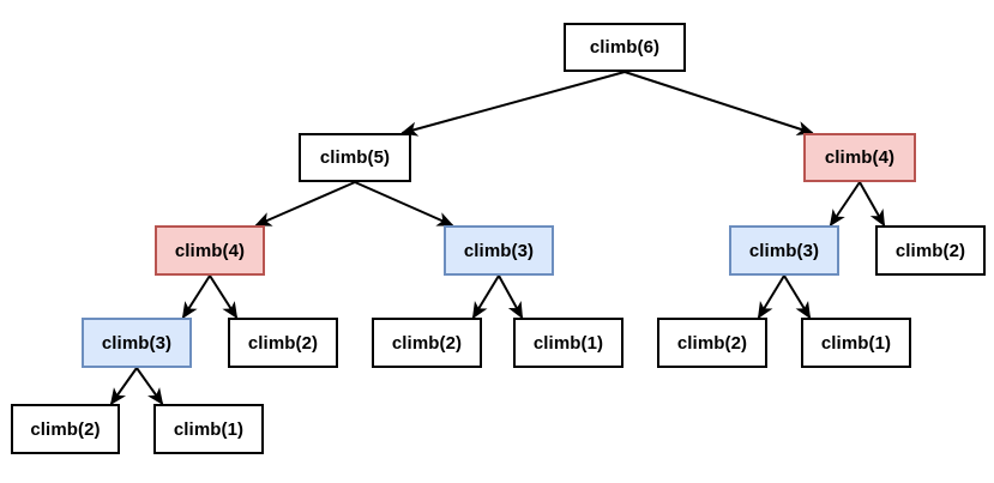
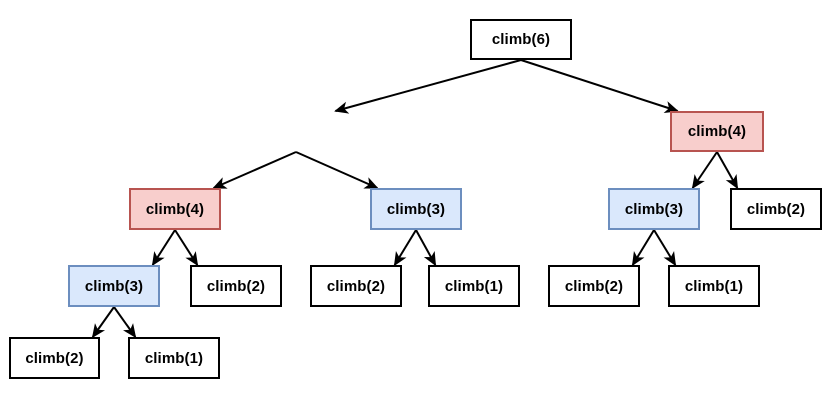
  climb(6)
- climb(5)
  climb(4)
  climb(4)
  climb(3)
  climb(3)
  climb(2)
  climb(3)
  climb(2)
  climb(2)
  climb(1)
  climb(2)
  climb(1)
  climb(2)
  climb(1)
